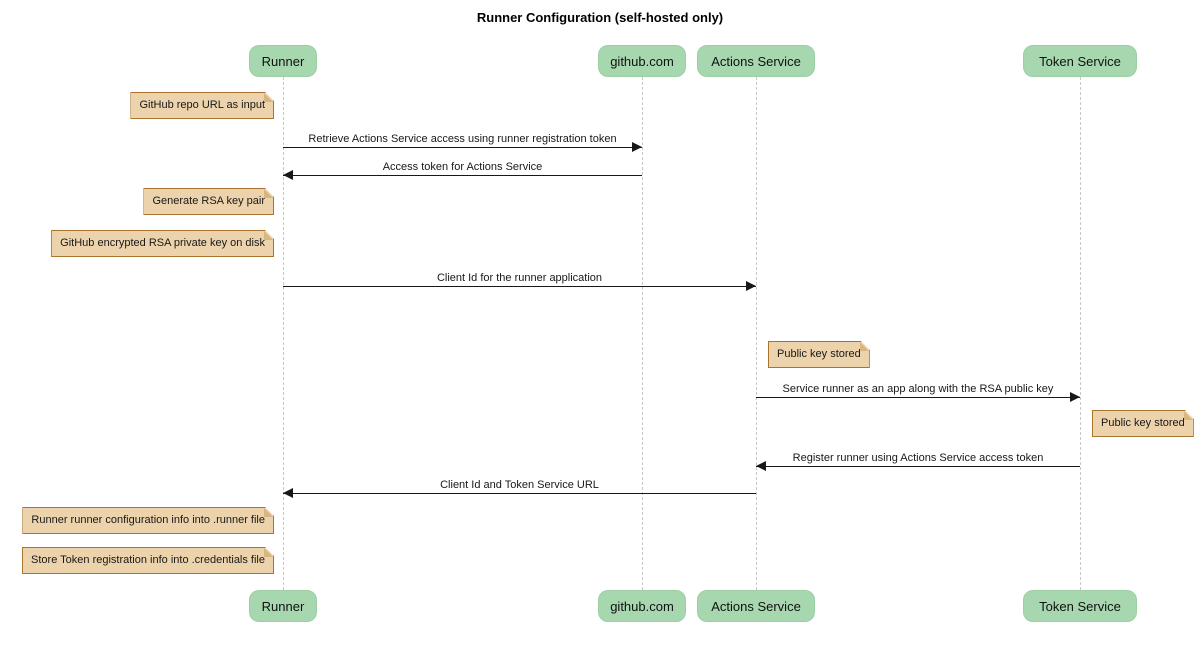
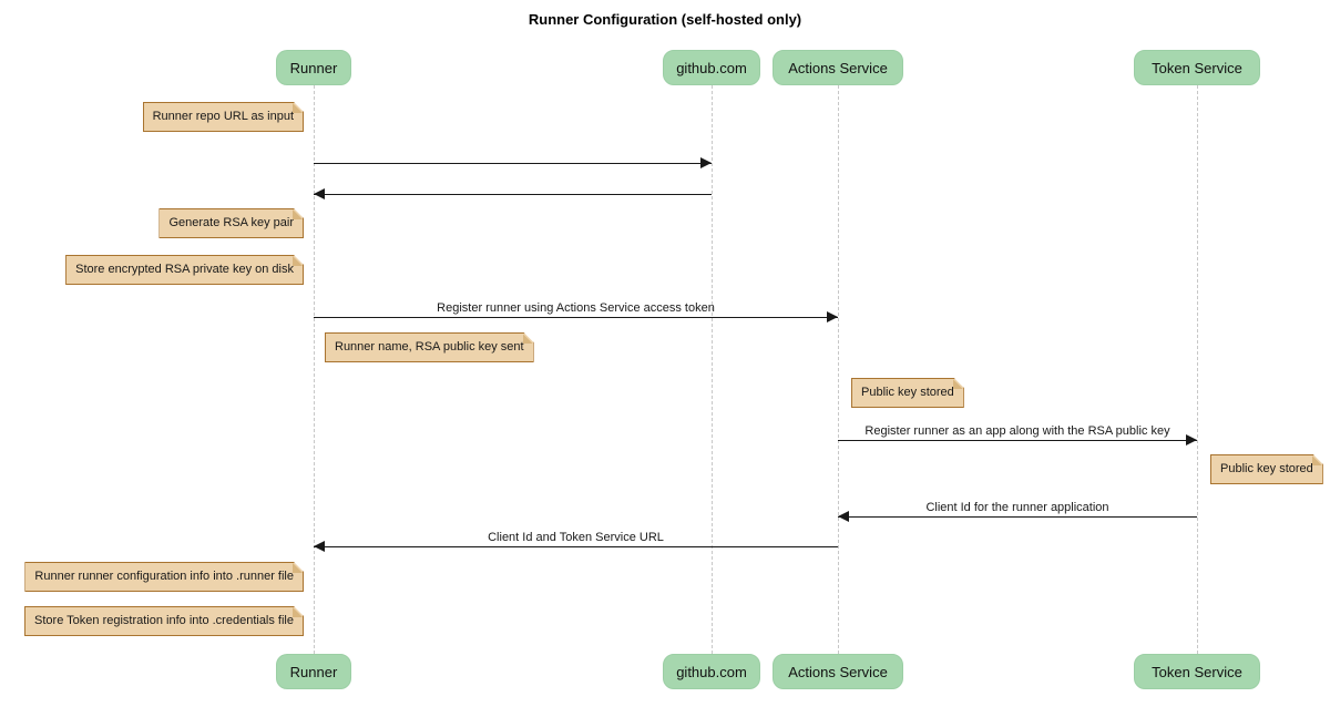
  Runner Configuration (self-hosted only)
  Runner
  github.com
  Actions Service
  Token Service
  Runner
  github.com
  Actions Service
  Token Service
- Retrieve Actions Service access using runner registration token
- Access token for Actions Service
- Client Id for the runner application
+ Register runner using Actions Service access token
- Service runner as an app along with the RSA public key
+ Register runner as an app along with the RSA public key
- Register runner using Actions Service access token
+ Client Id for the runner application
  Client Id and Token Service URL
- GitHub repo URL as input
+ Runner repo URL as input
  Generate RSA key pair
- GitHub encrypted RSA private key on disk
+ Store encrypted RSA private key on disk
+ Runner name, RSA public key sent
  Public key stored
  Public key stored
  Runner runner configuration info into .runner file
  Store Token registration info into .credentials file
